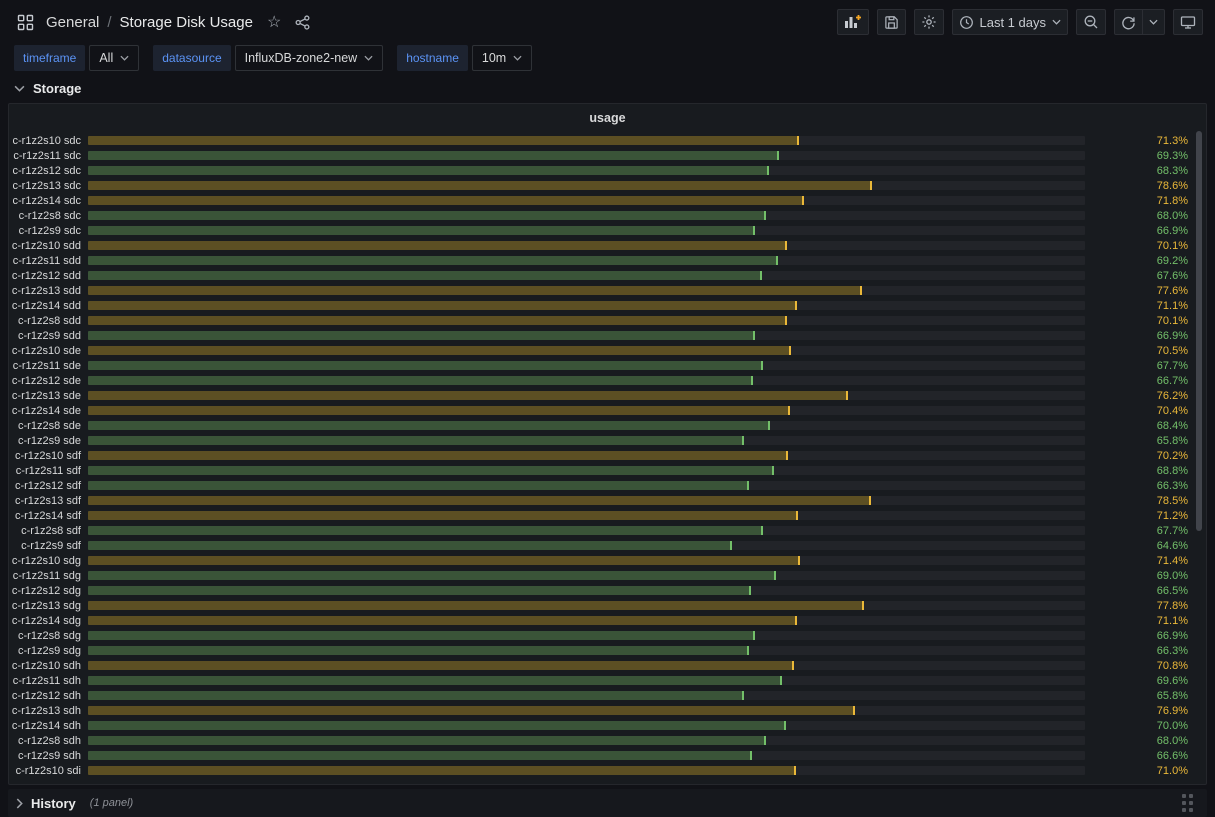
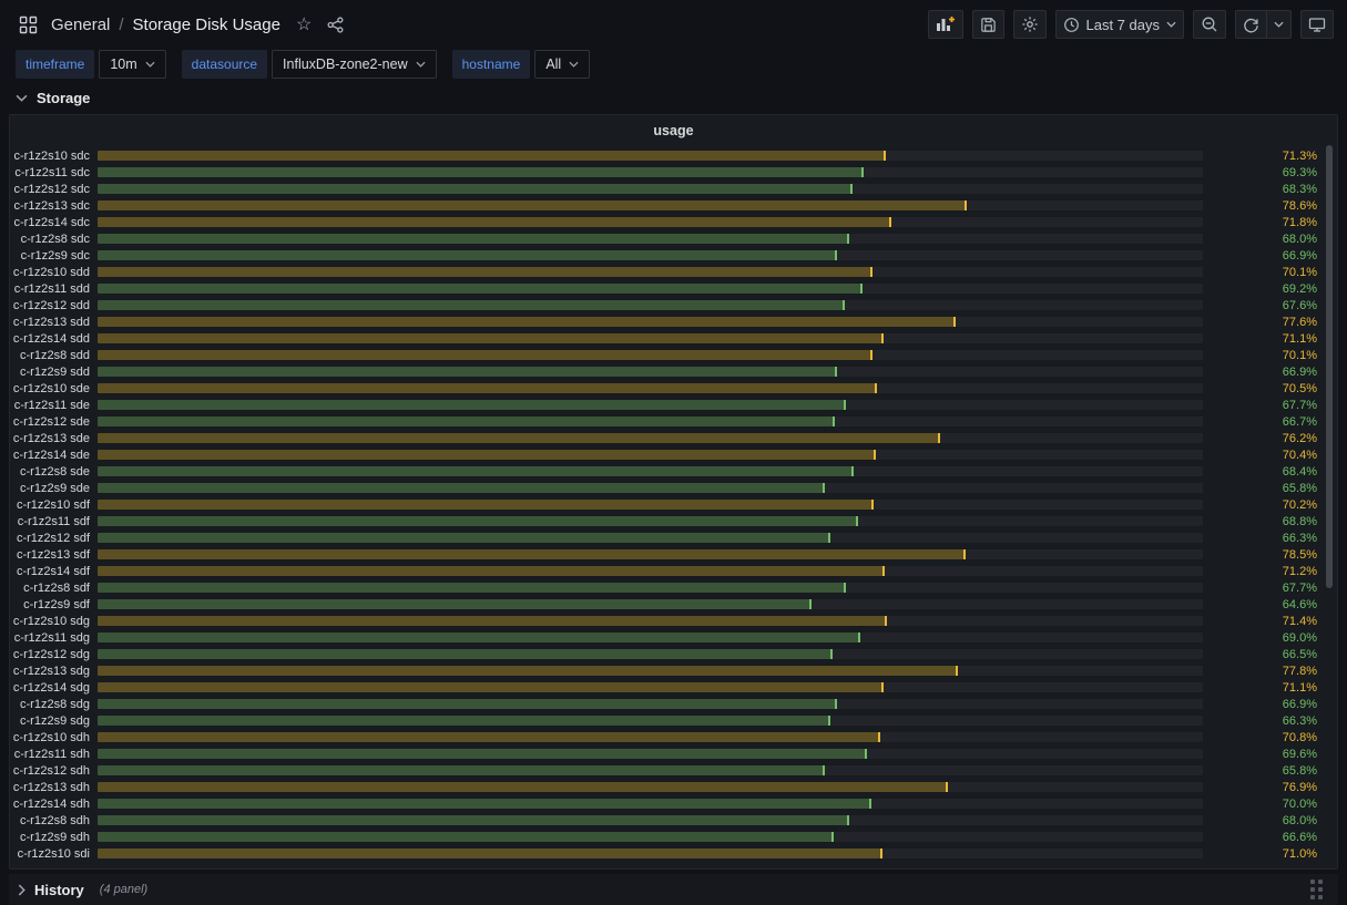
  General
  /
  Storage Disk Usage
  ☆
- Last 1 days
+ Last 7 days
  timeframe
- All
+ 10m
  datasource
  InfluxDB-zone2-new
  hostname
- 10m
+ All
  Storage
  usage
  c-r1z2s10 sdc
  71.3%
  c-r1z2s11 sdc
  69.3%
  c-r1z2s12 sdc
  68.3%
  c-r1z2s13 sdc
  78.6%
  c-r1z2s14 sdc
  71.8%
  c-r1z2s8 sdc
  68.0%
  c-r1z2s9 sdc
  66.9%
  c-r1z2s10 sdd
  70.1%
  c-r1z2s11 sdd
  69.2%
  c-r1z2s12 sdd
  67.6%
  c-r1z2s13 sdd
  77.6%
  c-r1z2s14 sdd
  71.1%
  c-r1z2s8 sdd
  70.1%
  c-r1z2s9 sdd
  66.9%
  c-r1z2s10 sde
  70.5%
  c-r1z2s11 sde
  67.7%
  c-r1z2s12 sde
  66.7%
  c-r1z2s13 sde
  76.2%
  c-r1z2s14 sde
  70.4%
  c-r1z2s8 sde
  68.4%
  c-r1z2s9 sde
  65.8%
  c-r1z2s10 sdf
  70.2%
  c-r1z2s11 sdf
  68.8%
  c-r1z2s12 sdf
  66.3%
  c-r1z2s13 sdf
  78.5%
  c-r1z2s14 sdf
  71.2%
  c-r1z2s8 sdf
  67.7%
  c-r1z2s9 sdf
  64.6%
  c-r1z2s10 sdg
  71.4%
  c-r1z2s11 sdg
  69.0%
  c-r1z2s12 sdg
  66.5%
  c-r1z2s13 sdg
  77.8%
  c-r1z2s14 sdg
  71.1%
  c-r1z2s8 sdg
  66.9%
  c-r1z2s9 sdg
  66.3%
  c-r1z2s10 sdh
  70.8%
  c-r1z2s11 sdh
  69.6%
  c-r1z2s12 sdh
  65.8%
  c-r1z2s13 sdh
  76.9%
  c-r1z2s14 sdh
  70.0%
  c-r1z2s8 sdh
  68.0%
  c-r1z2s9 sdh
  66.6%
  c-r1z2s10 sdi
  71.0%
  History
- (1 panel)
+ (4 panel)
